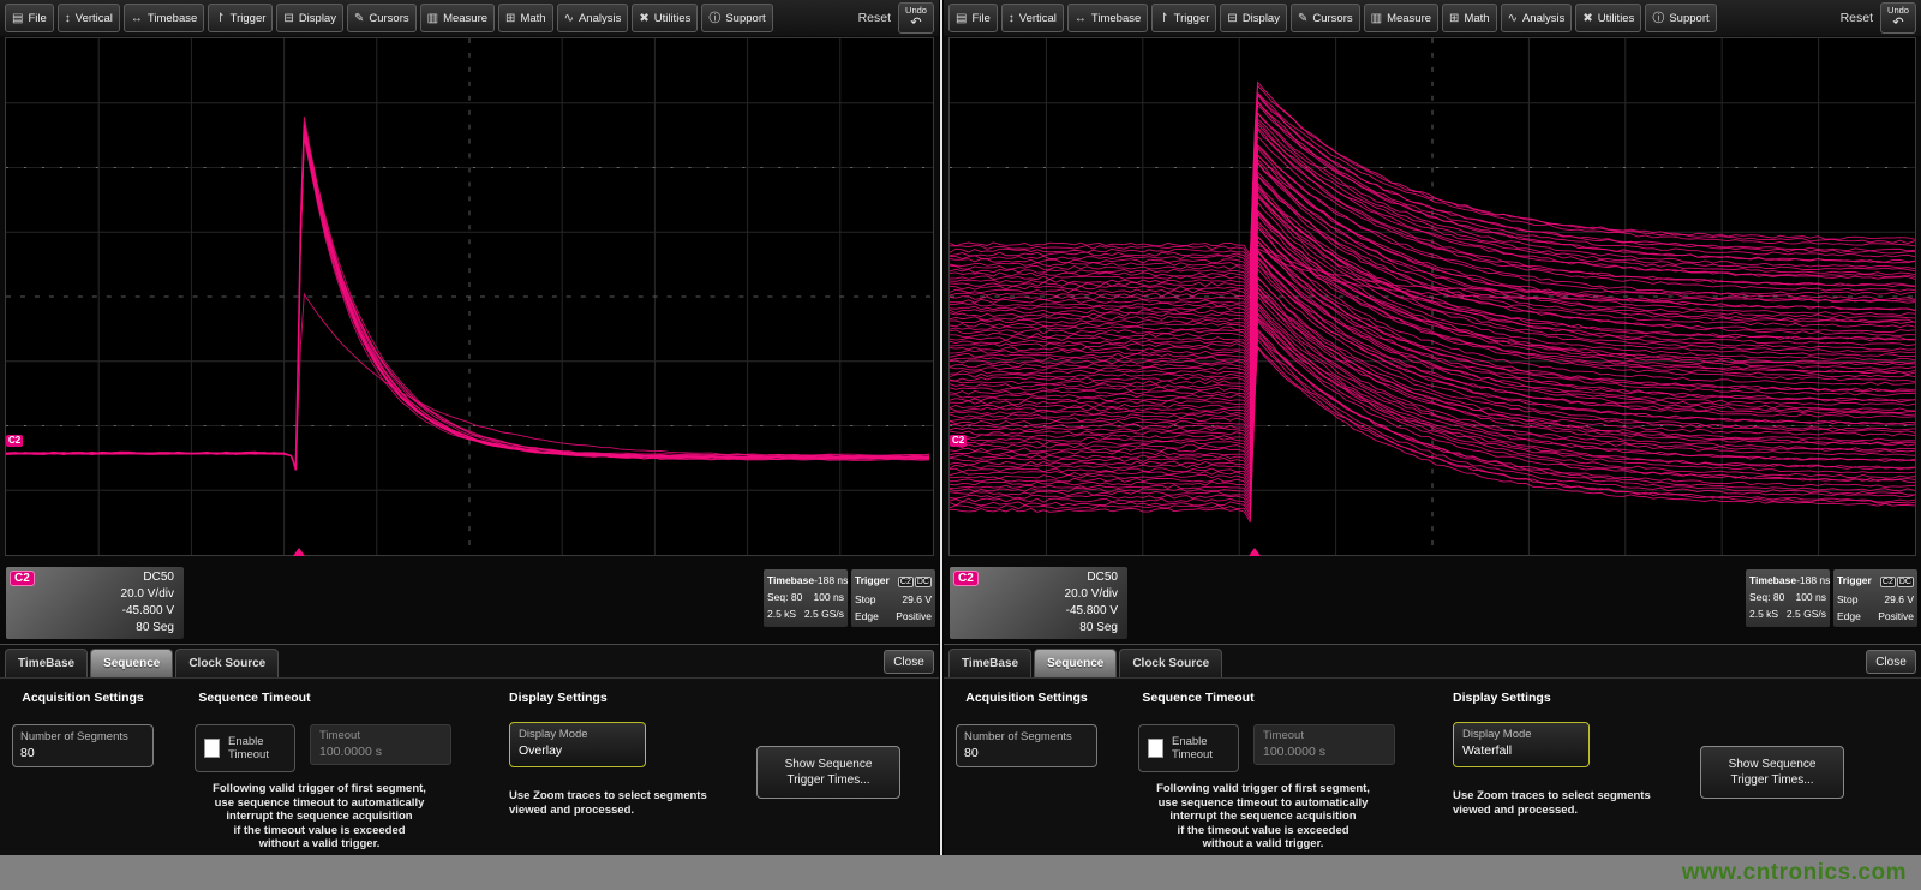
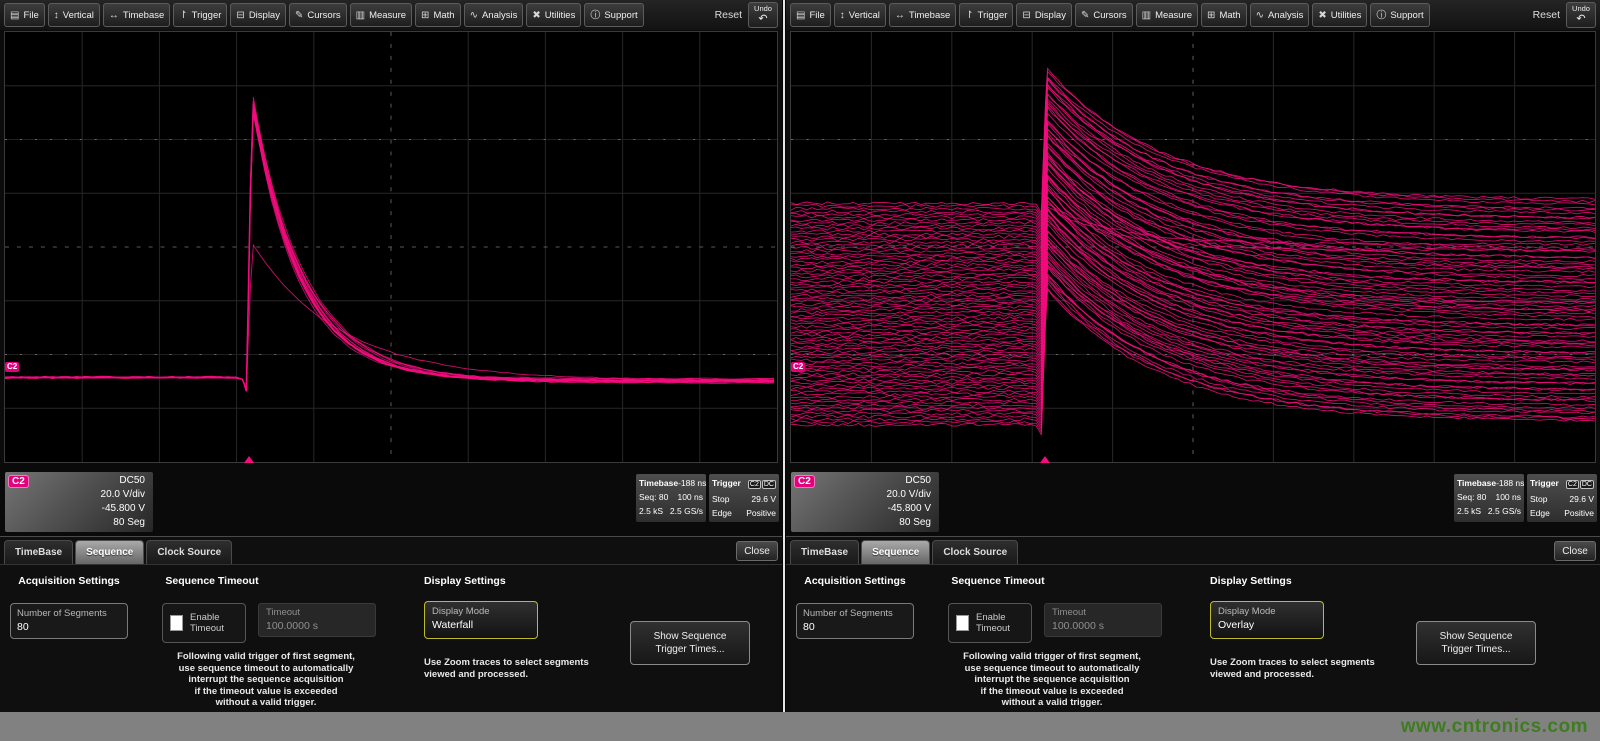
  ▤
  File
  ↕
  Vertical
  ↔
  Timebase
  ↾
  Trigger
  ⊟
  Display
  ✎
  Cursors
  ▥
  Measure
  ⊞
  Math
  ∿
  Analysis
  ✖
  Utilities
  ⓘ
  Support
  Reset
  Undo
  ↶
  C2
  C2
  DC50
  20.0 V/div
  -45.800 V
  80 Seg
  Timebase
  -188 ns
  Seq: 80
  100 ns
  2.5 kS
  2.5 GS/s
  Trigger
  Stop
  29.6 V
  Edge
  Positive
  TimeBase
  Sequence
  Clock Source
  Close
  Acquisition Settings
  Number of Segments
  80
  Sequence Timeout
  Enable
  Timeout
  Timeout
  100.0000 s
  Following valid trigger of first segment,
  use sequence timeout to automatically
  interrupt the sequence acquisition
  if the timeout value is exceeded
  without a valid trigger.
  Display Settings
  Display Mode
- Overlay
+ Waterfall
  Use Zoom traces to select segments
  viewed and processed.
  Show Sequence
  Trigger Times...
  ▤
  File
  ↕
  Vertical
  ↔
  Timebase
  ↾
  Trigger
  ⊟
  Display
  ✎
  Cursors
  ▥
  Measure
  ⊞
  Math
  ∿
  Analysis
  ✖
  Utilities
  ⓘ
  Support
  Reset
  Undo
  ↶
  C2
  C2
  DC50
  20.0 V/div
  -45.800 V
  80 Seg
  Timebase
  -188 ns
  Seq: 80
  100 ns
  2.5 kS
  2.5 GS/s
  Trigger
  Stop
  29.6 V
  Edge
  Positive
  TimeBase
  Sequence
  Clock Source
  Close
  Acquisition Settings
  Number of Segments
  80
  Sequence Timeout
  Enable
  Timeout
  Timeout
  100.0000 s
  Following valid trigger of first segment,
  use sequence timeout to automatically
  interrupt the sequence acquisition
  if the timeout value is exceeded
  without a valid trigger.
  Display Settings
  Display Mode
- Waterfall
+ Overlay
  Use Zoom traces to select segments
  viewed and processed.
  Show Sequence
  Trigger Times...
  www.cntronics.com
